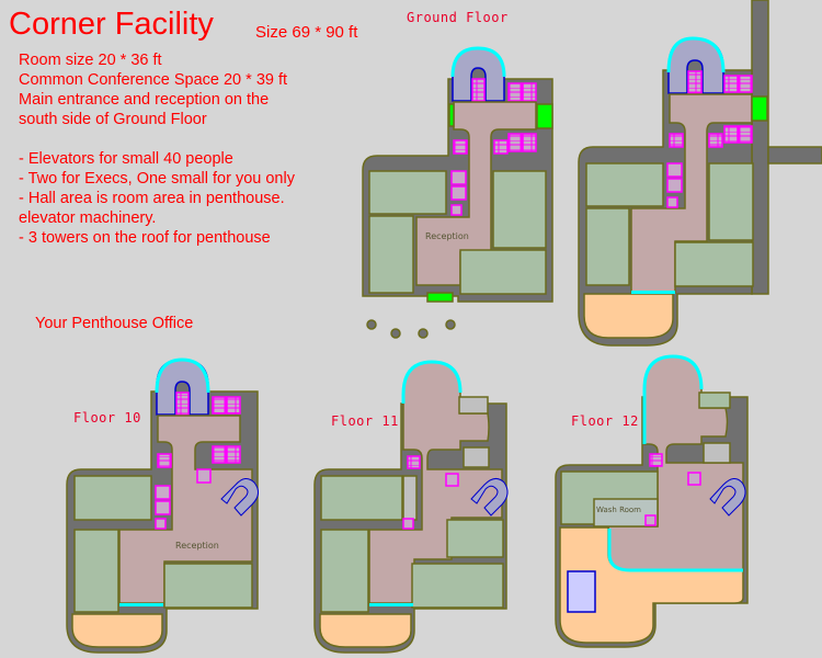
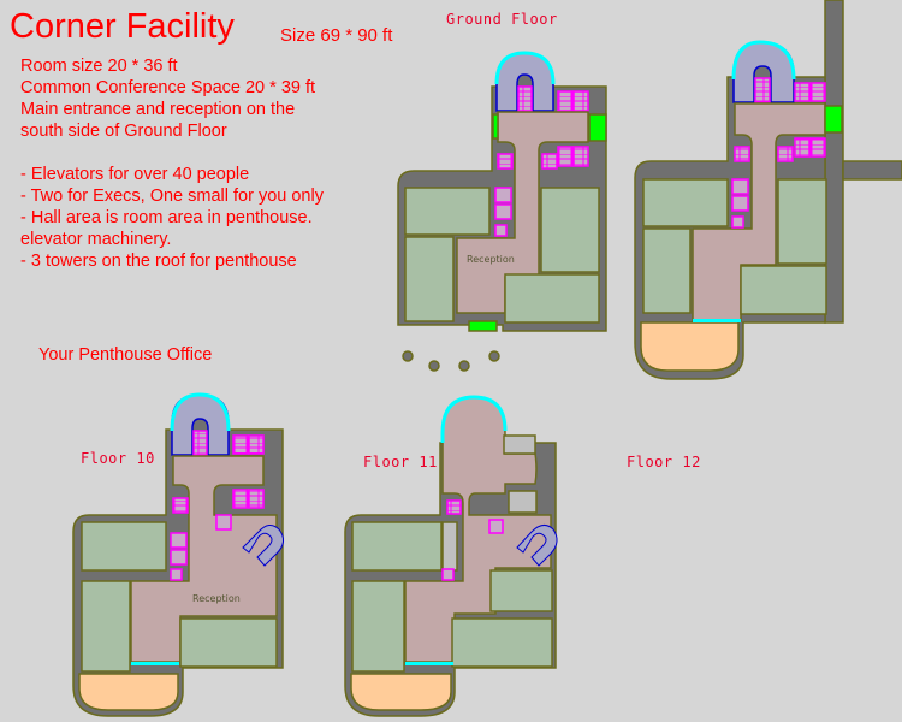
  Corner Facility
  Size 69 * 90 ft
  Room size 20 * 36 ft
  Common Conference Space 20 * 39 ft
  Main entrance and reception on the
  south side of Ground Floor
- - Elevators for small 40 people
+ - Elevators for over 40 people
  - Two for Execs, One small for you only
  - Hall area is room area in penthouse.
  elevator machinery.
  - 3 towers on the roof for penthouse
  Your Penthouse Office
  Ground Floor
  Floor 10
  Floor 11
  Floor 12
  Reception
  Reception
- Wash Room
